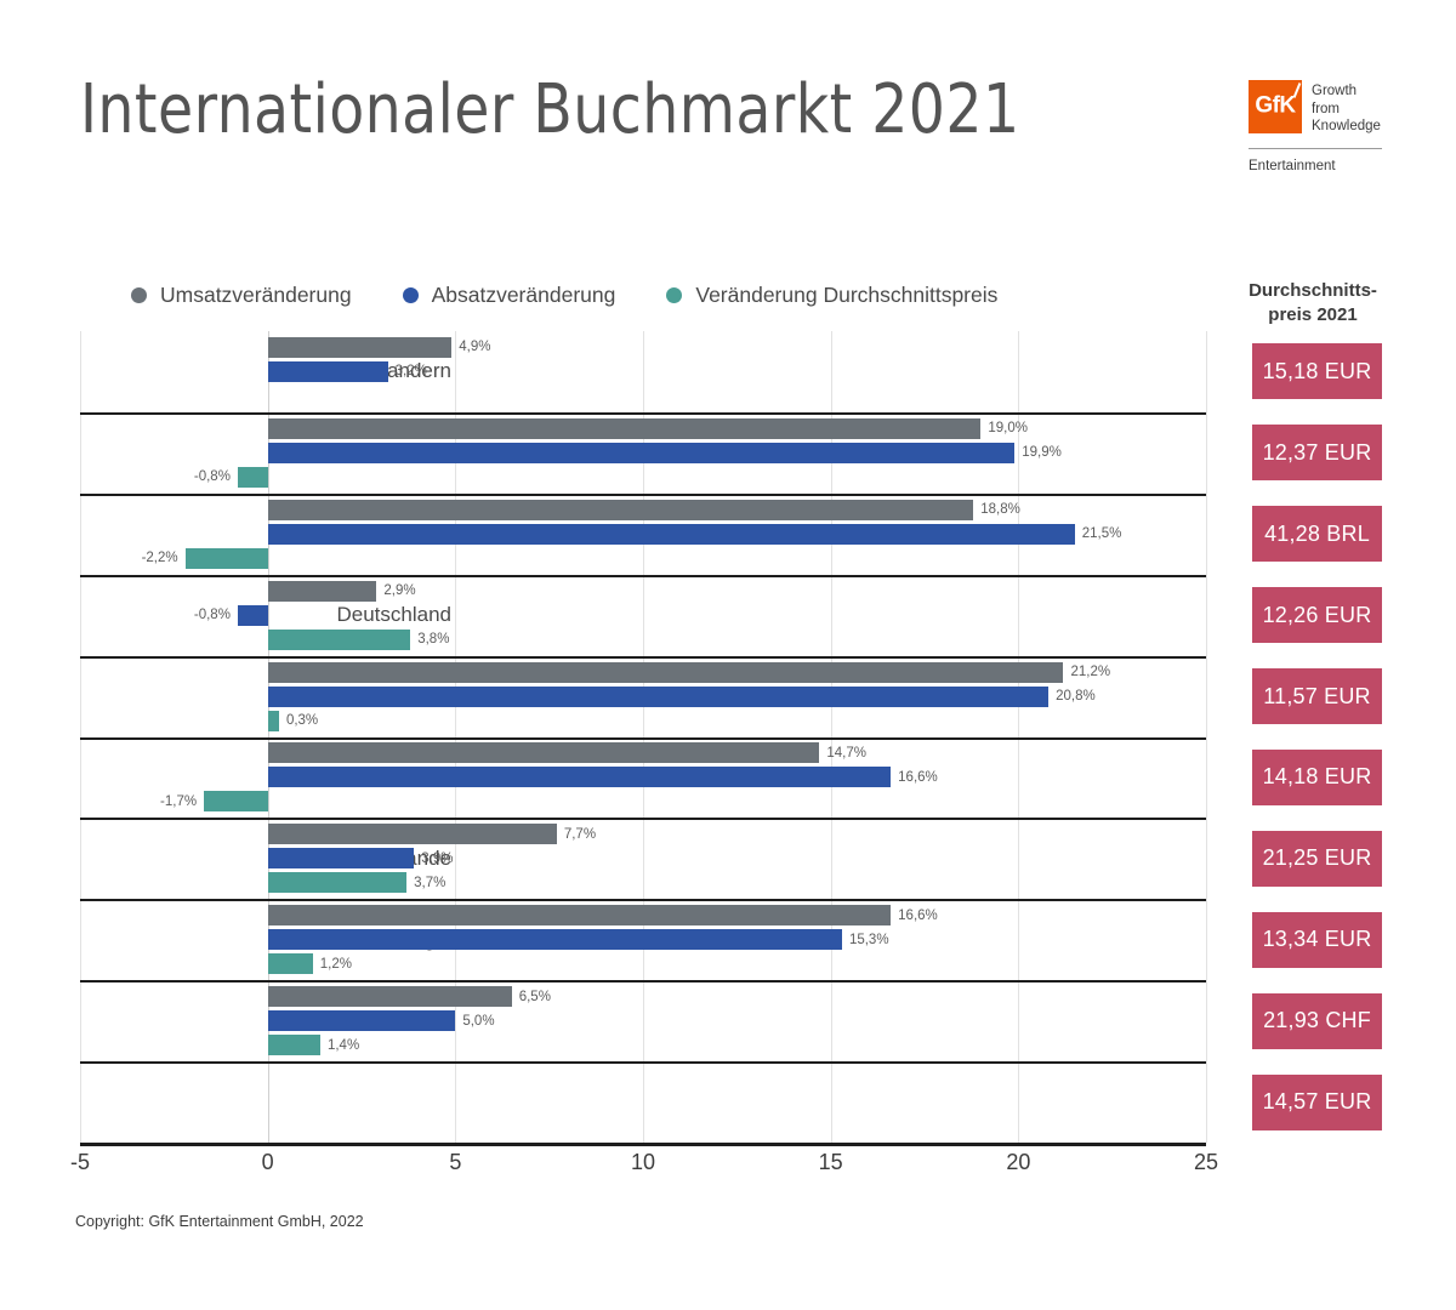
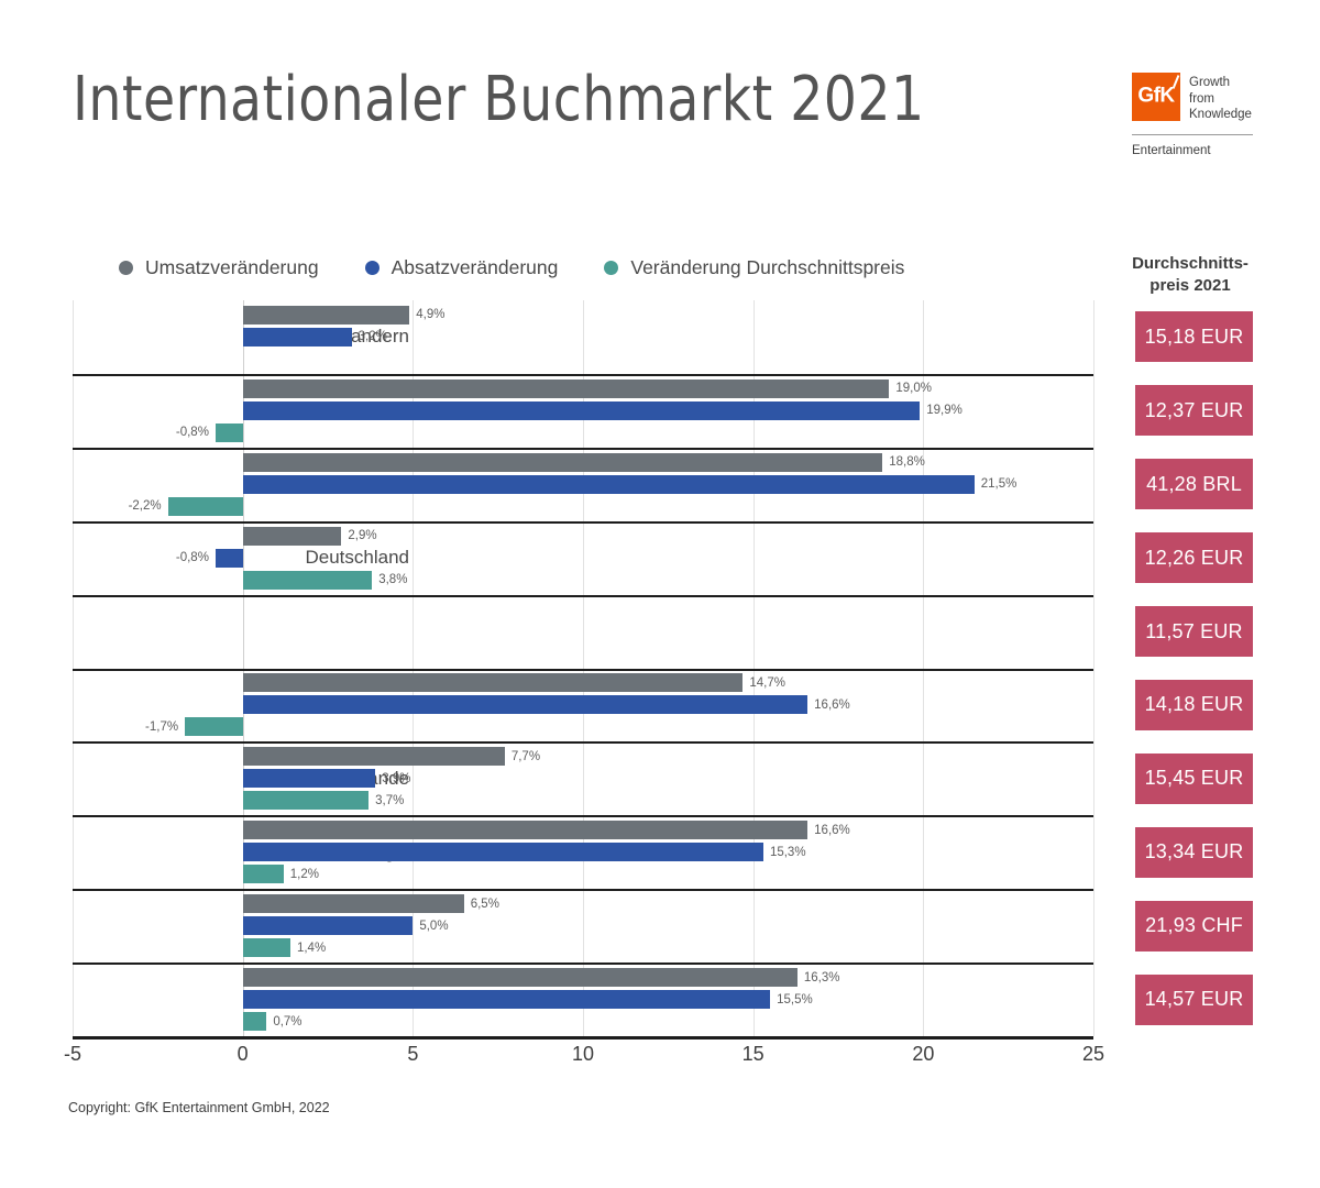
  Internationaler Buchmarkt 2021
  GfK
  Growth
  from
  Knowledge
  Entertainment
  Umsatzveränderung
  Absatzveränderung
  Veränderung Durchschnittspreis
  Durchschnitts-
  preis 2021
  4,9%
  3,2%
  19,0%
  19,9%
  -0,8%
  18,8%
  21,5%
  -2,2%
  Deutschland
  2,9%
  -0,8%
  3,8%
- 21,2%
- 20,8%
- 0,3%
  14,7%
  16,6%
  -1,7%
  7,7%
  3,9%
  3,7%
  16,6%
  15,3%
  1,2%
  6,5%
  5,0%
  1,4%
+ 16,3%
+ 15,5%
+ 0,7%
  -5
  0
  5
  10
  15
  20
  25
  15,18 EUR
  12,37 EUR
  41,28 BRL
  12,26 EUR
  11,57 EUR
  14,18 EUR
- 21,25 EUR
+ 15,45 EUR
  13,34 EUR
  21,93 CHF
  14,57 EUR
  Copyright: GfK Entertainment GmbH, 2022
